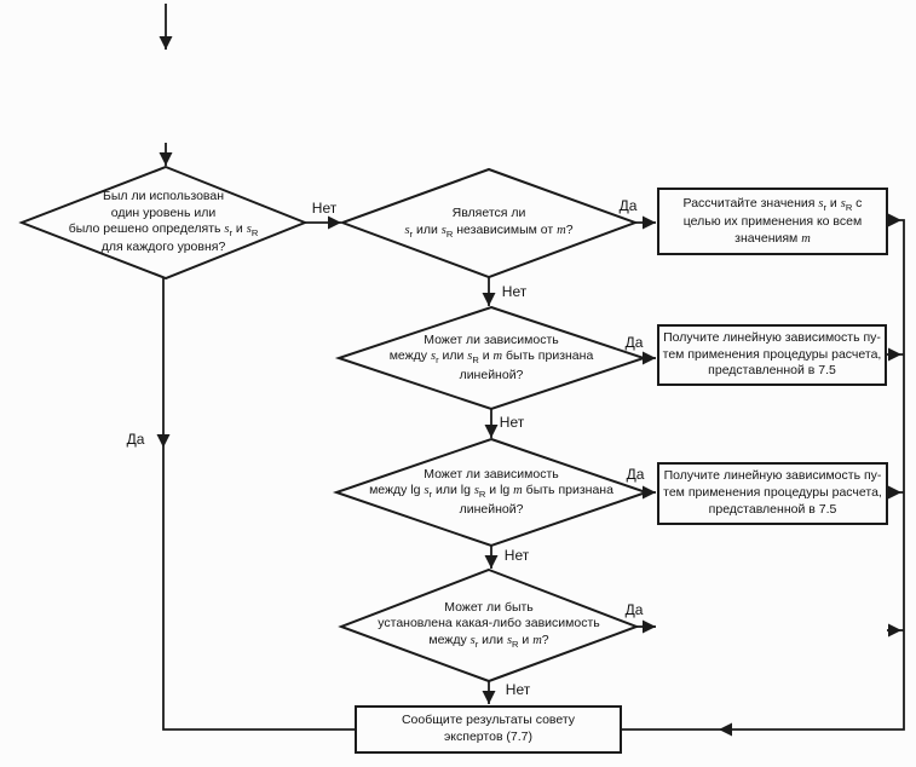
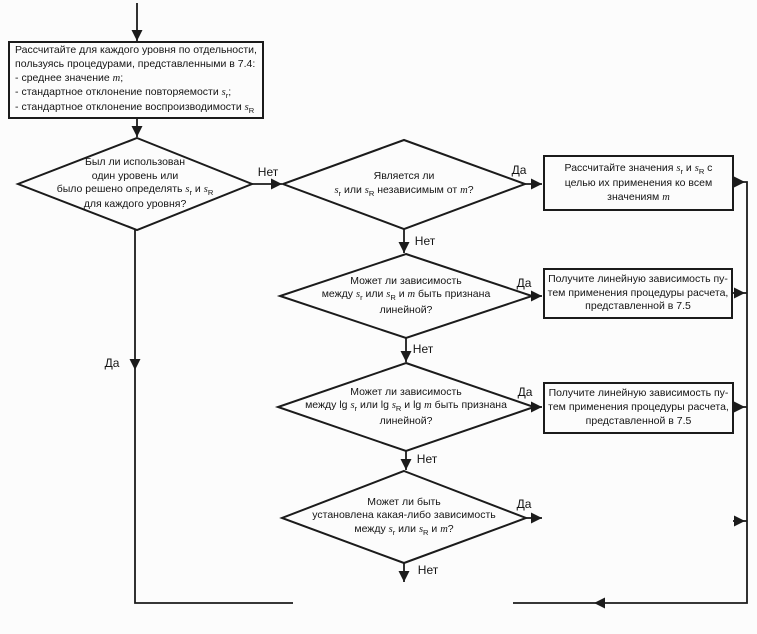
+ Рассчитайте для каждого уровня по отдельности,
+ пользуясь процедурами, представленными в 7.4:
+ - среднее значение m;
+ - стандартное отклонение повторяемости sr;
+ - стандартное отклонение воспроизводимости sR
  Рассчитайте значения sr и sR с
  целью их применения ко всем
  значениям m
  Получите линейную зависимость пу-
  тем применения процедуры расчета,
  представленной в 7.5
  Получите линейную зависимость пу-
  тем применения процедуры расчета,
  представленной в 7.5
- Сообщите результаты совету
- экспертов (7.7)
  Был ли использован
  один уровень или
  было решено определять sr и sR
  для каждого уровня?
  Является ли
  sr или sR независимым от m?
  Может ли зависимость
  между sr или sR и m быть признана
  линейной?
  Может ли зависимость
  между lg sr или lg sR и lg m быть признана
  линейной?
  Может ли быть
  установлена какая-либо зависимость
  между sr или sR и m?
  Нет
  Да
  Да
  Нет
  Да
  Нет
  Да
  Нет
  Да
  Нет
